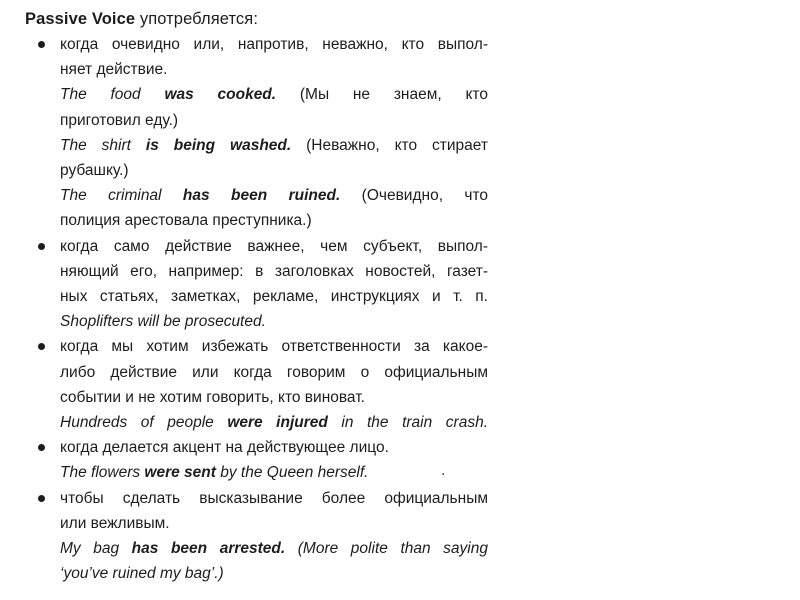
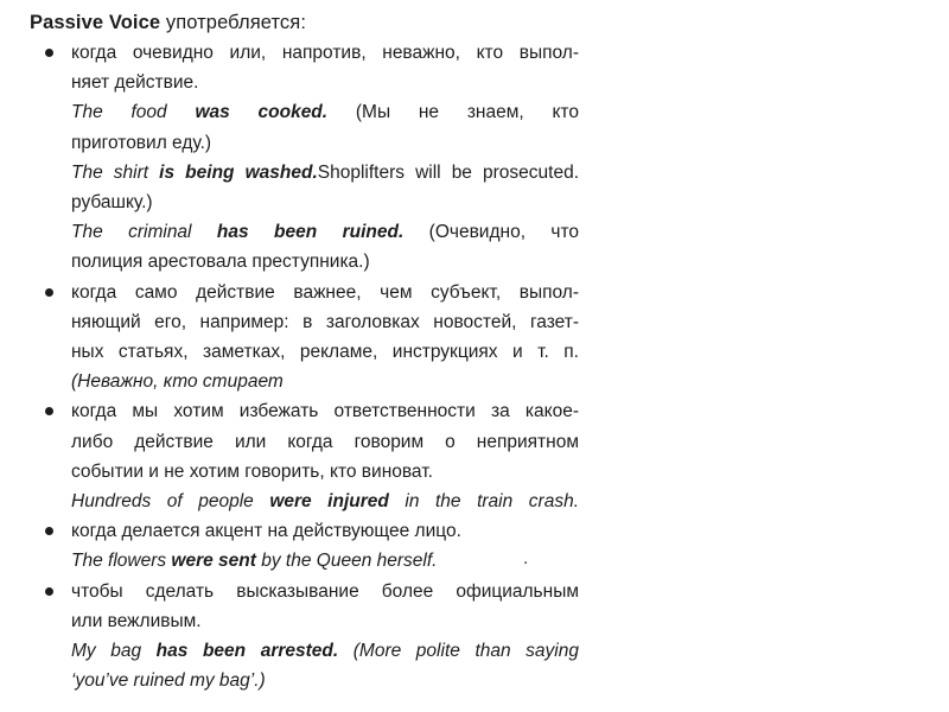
  Passive Voice употребляется:
  когда очевидно или, напротив, неважно, кто выпол-
  няет действие.
  The food was cooked. (Мы не знаем, кто
  приготовил еду.)
- The shirt is being washed. (Неважно, кто стирает
+ The shirt is being washed.Shoplifters will be prosecuted.
  рубашку.)
  The criminal has been ruined. (Очевидно, что
  полиция арестовала преступника.)
  когда само действие важнее, чем субъект, выпол-
  няющий его, например: в заголовках новостей, газет-
  ных статьях, заметках, рекламе, инструкциях и т. п.
- Shoplifters will be prosecuted.
+ (Неважно, кто стирает
  когда мы хотим избежать ответственности за какое-
- либо действие или когда говорим о официальным
+ либо действие или когда говорим о неприятном
  событии и не хотим говорить, кто виноват.
  Hundreds of people were injured in the train crash.
  когда делается акцент на действующее лицо.
  The flowers were sent by the Queen herself.
  чтобы сделать высказывание более официальным
  или вежливым.
  My bag has been arrested. (More polite than saying
  ‘you’ve ruined my bag’.)
  .
